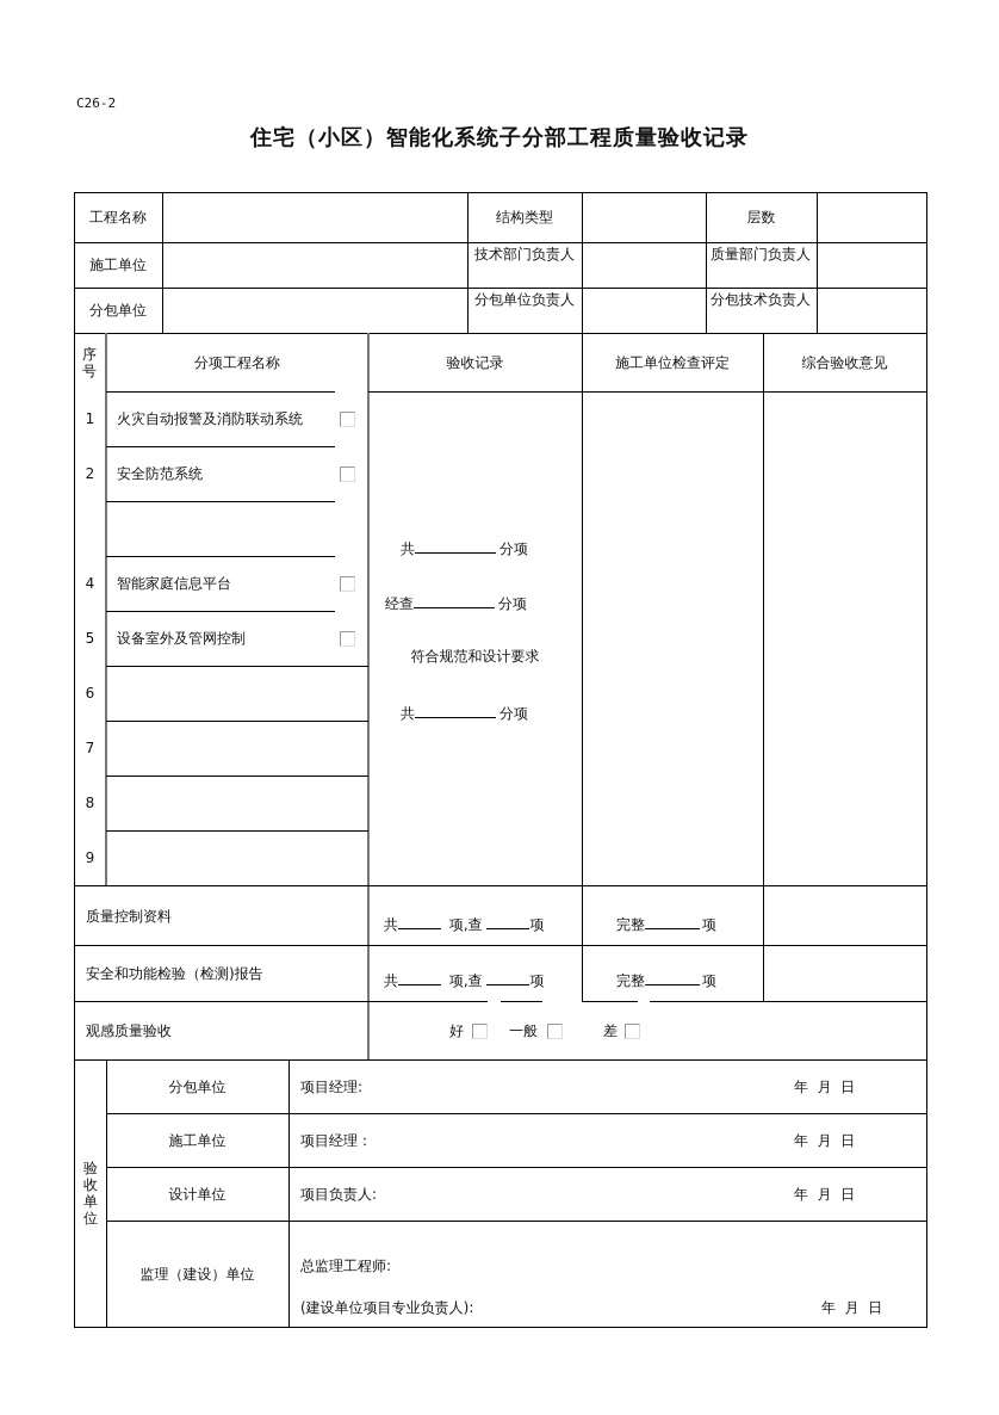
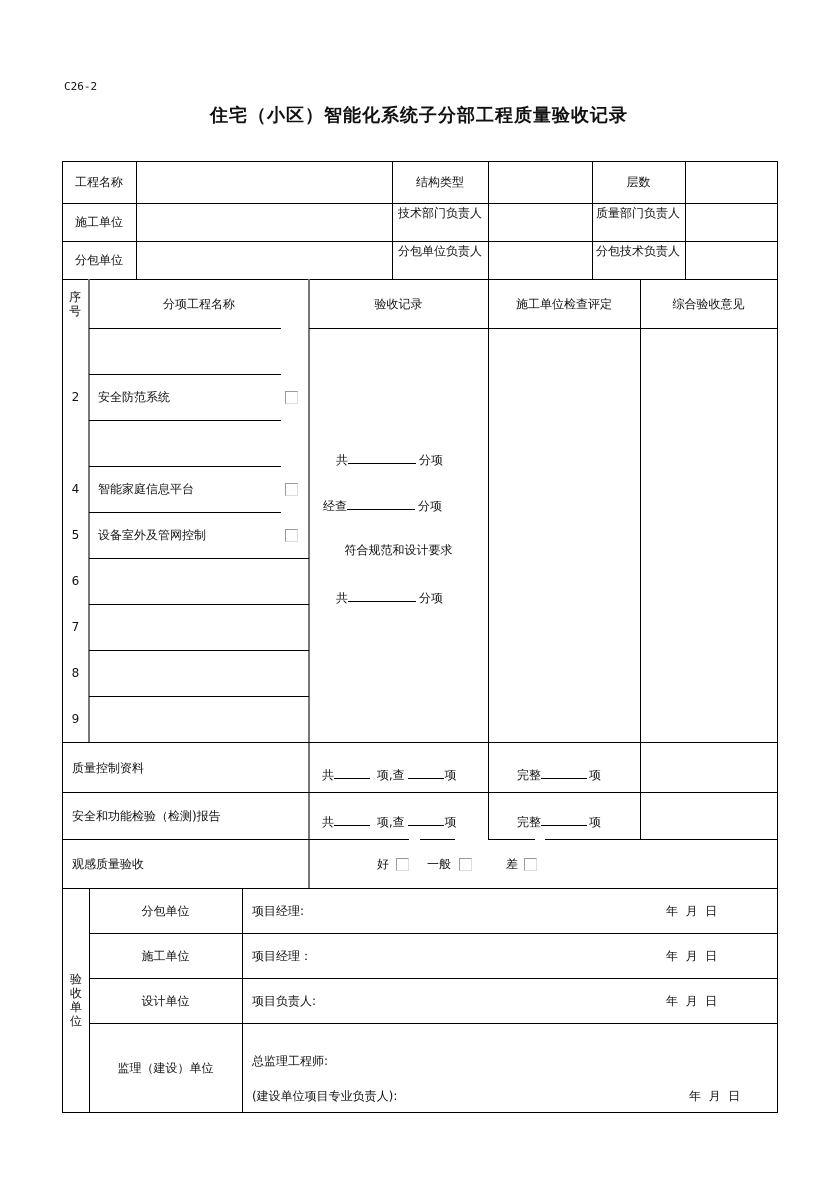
  C26-2
  住宅（小区）智能化系统子分部工程质量验收记录
  工程名称
  结构类型
  层数
  施工单位
  技术部门负责人
  质量部门负责人
  分包单位
  分包单位负责人
  分包技术负责人
  序号
  分项工程名称
  验收记录
  施工单位检查评定
  综合验收意见
- 1
- 火灾自动报警及消防联动系统
  2
  安全防范系统
  4
  智能家庭信息平台
  5
  设备室外及管网控制
  6
  7
  8
  9
  共 分项
  经查 分项
  符合规范和设计要求
  共 分项
  质量控制资料
  共 项,查 项
  完整 项
  安全和功能检验（检测)报告
  共 项,查 项
  完整 项
  观感质量验收
  好
  一般
  差
  验收单位
  分包单位
  项目经理:
  年 月 日
  施工单位
  项目经理：
  年 月 日
  设计单位
  项目负责人:
  年 月 日
  监理（建设）单位
  总监理工程师:
  (建设单位项目专业负责人):
  年 月 日
